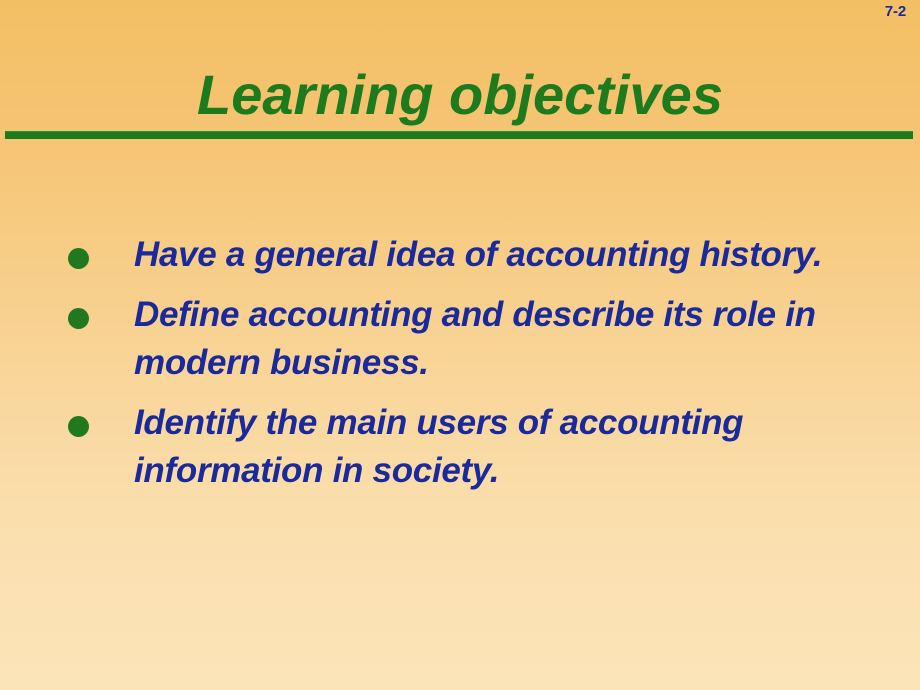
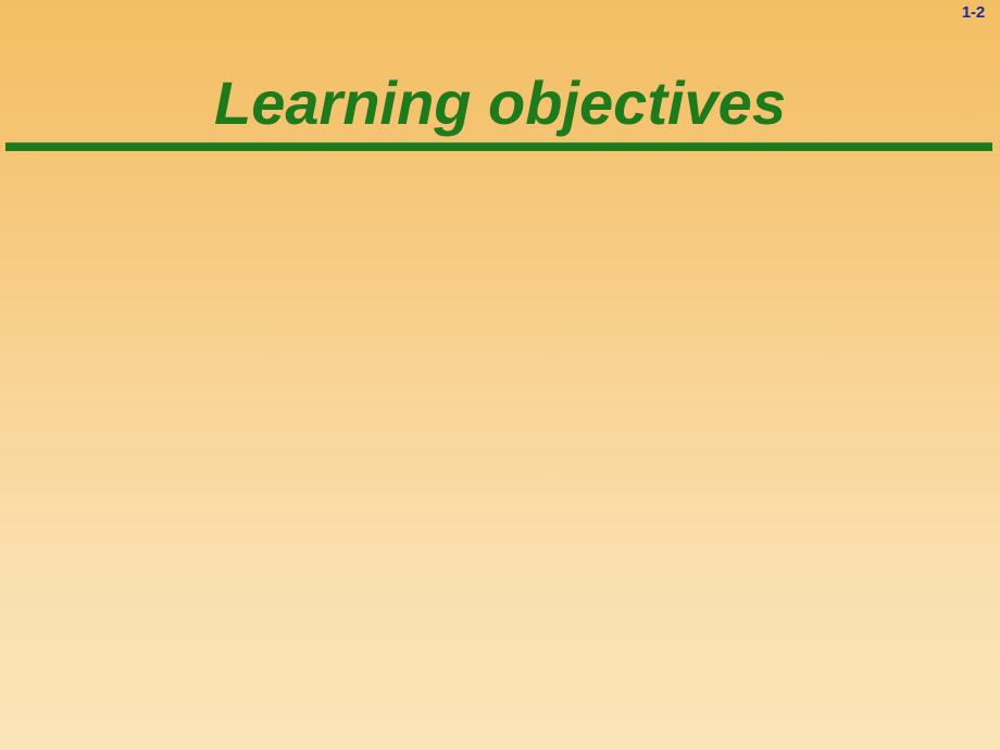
- 7-2
+ 1-2
  Learning objectives
- Have a general idea of accounting history.
- Define accounting and describe its role in modern business.
- Identify the main users of accounting information in society.
